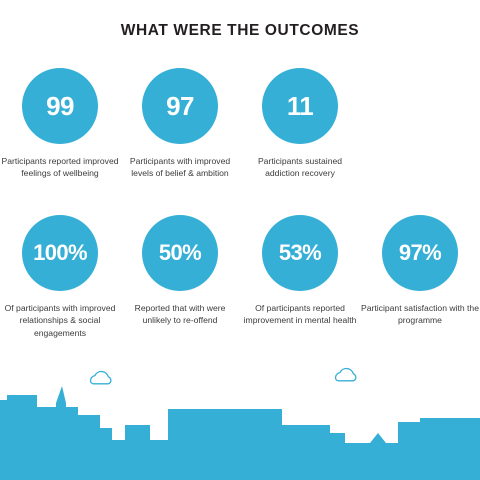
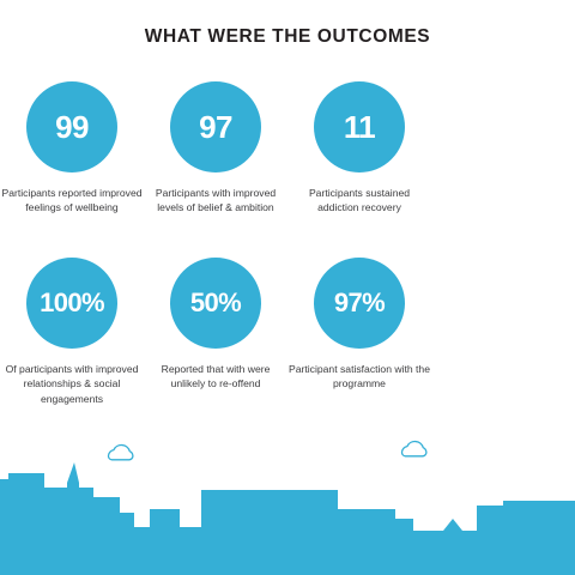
  WHAT WERE THE OUTCOMES
  99
  Participants reported improved feelings of wellbeing
  97
  Participants with improved levels of belief & ambition
  11
  Participants sustained addiction recovery
  100%
  Of participants with improved relationships & social engagements
  50%
  Reported that with were unlikely to re-offend
- 53%
- Of participants reported improvement in mental health
  97%
  Participant satisfaction with the programme
